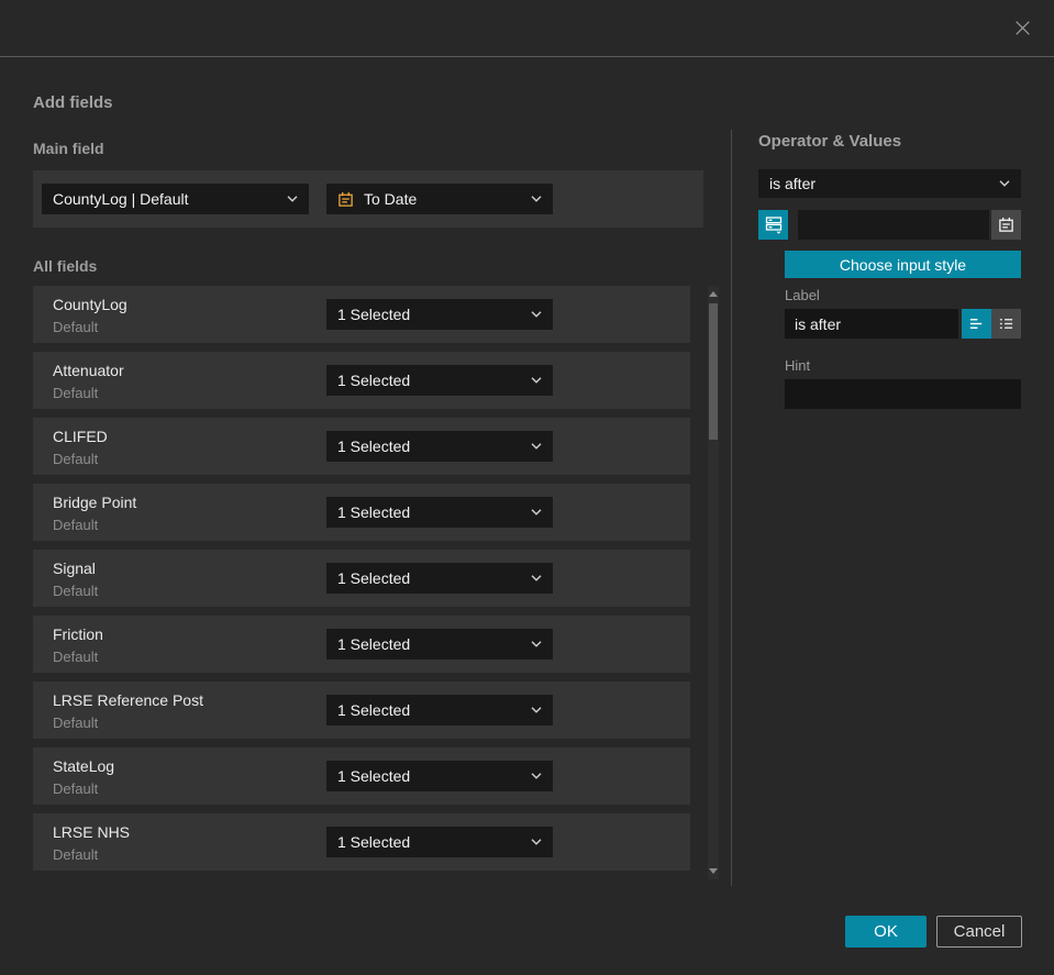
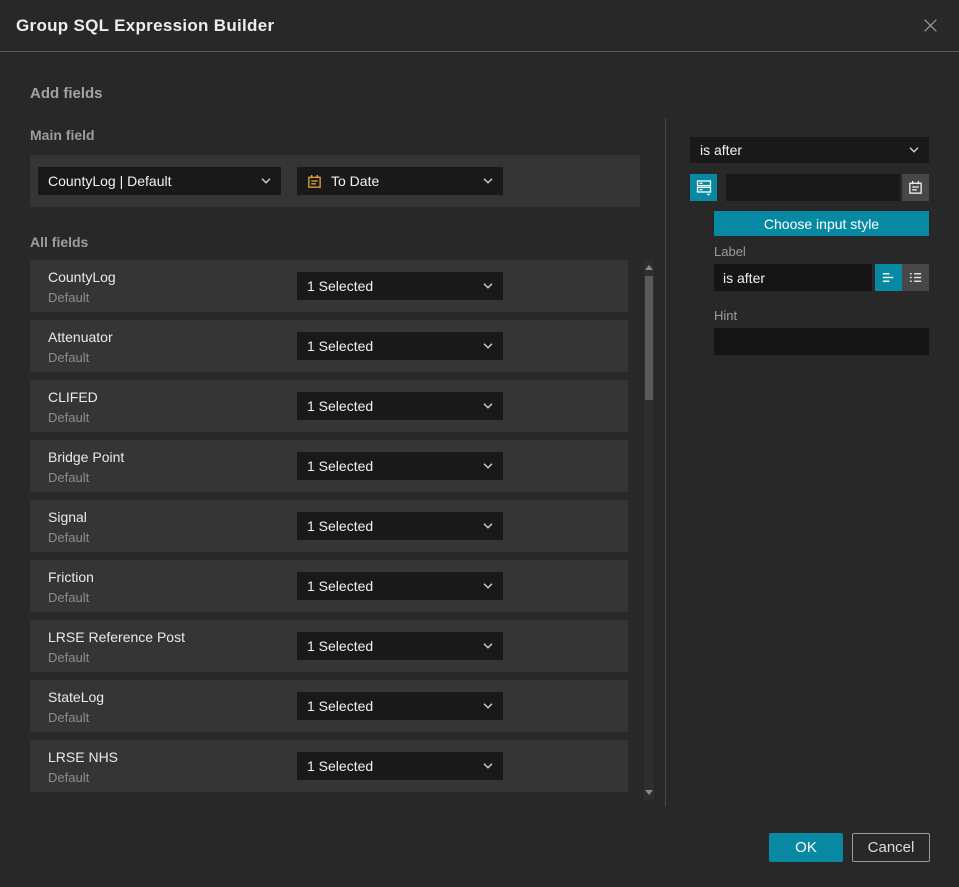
+ Group SQL Expression Builder
  Add fields
  Main field
  CountyLog | Default
  To Date
  All fields
  CountyLog
  Default
  1 Selected
  Attenuator
  Default
  1 Selected
  CLIFED
  Default
  1 Selected
  Bridge Point
  Default
  1 Selected
  Signal
  Default
  1 Selected
  Friction
  Default
  1 Selected
  LRSE Reference Post
  Default
  1 Selected
  StateLog
  Default
  1 Selected
  LRSE NHS
  Default
  1 Selected
- Operator & Values
  is after
  Choose input style
  Label
  is after
  Hint
  OK
  Cancel
